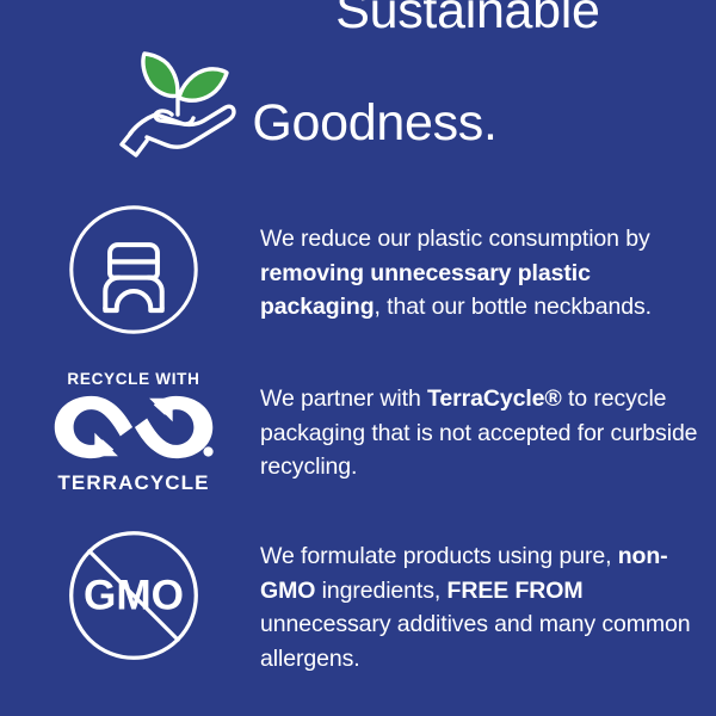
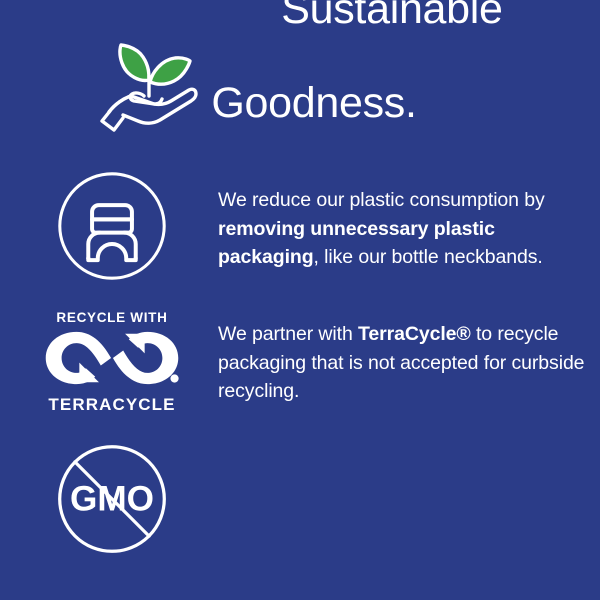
  Sustainable
  Goodness.
- We reduce our plastic consumption by removing unnecessary plastic packaging, that our bottle neckbands.
+ We reduce our plastic consumption by removing unnecessary plastic packaging, like our bottle neckbands.
  RECYCLE WITH
  TERRACYCLE
  We partner with TerraCycle® to recycle packaging that is not accepted for curbside recycling.
  GMO
- We formulate products using pure, non-GMO ingredients, FREE FROM unnecessary additives and many common allergens.
